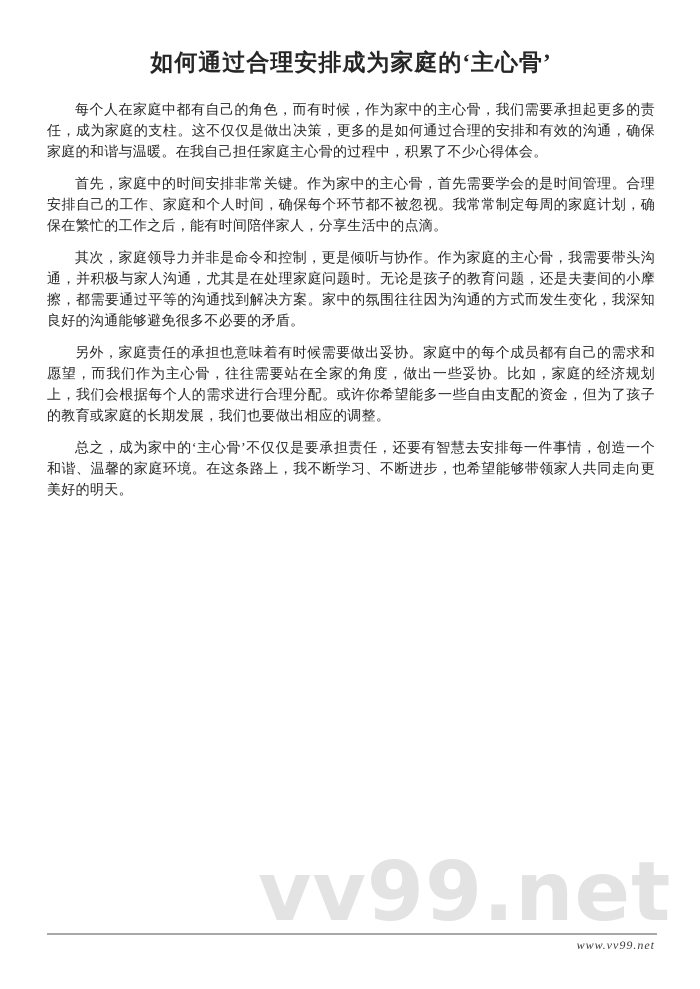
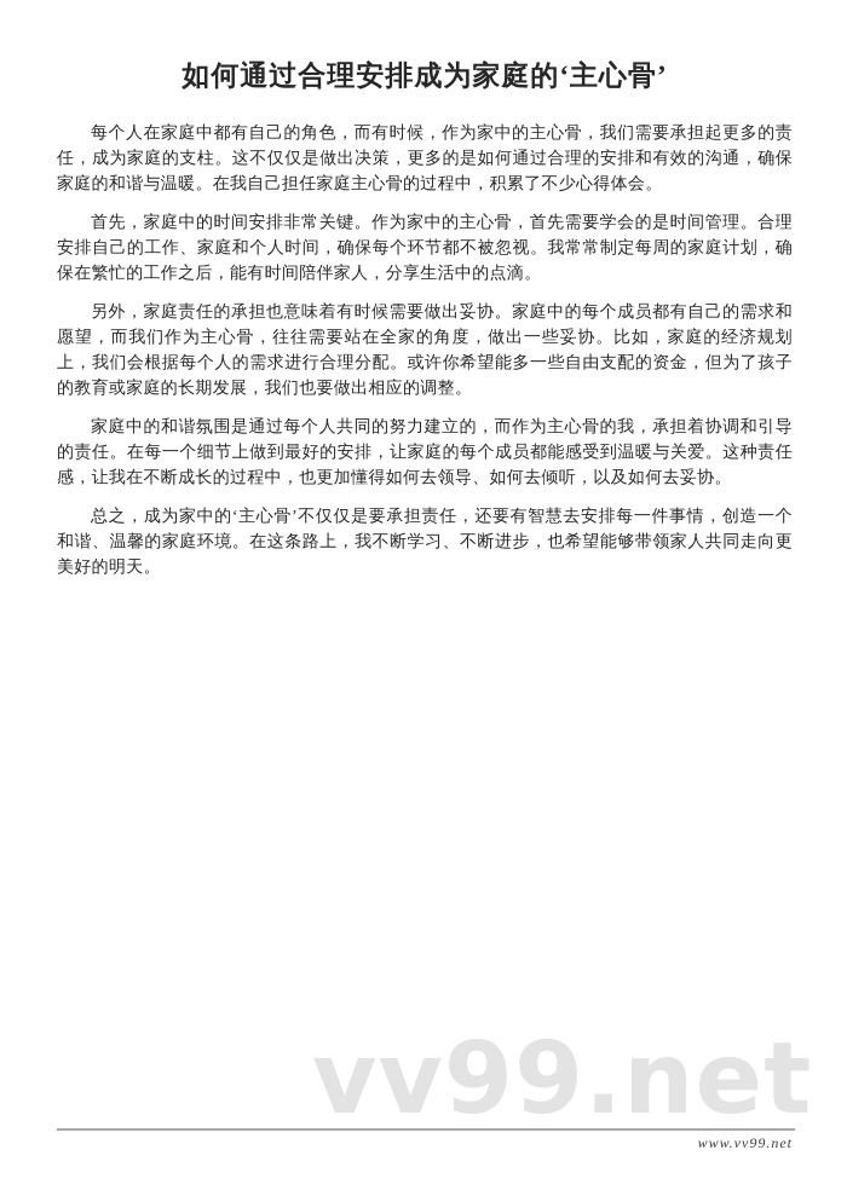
  vv99.net
  如何通过合理安排成为家庭的‘主心骨’
  每个人在家庭中都有自己的角色，而有时候，作为家中的主心骨，我们需要承担起更多的责任，成为家庭的支柱。这不仅仅是做出决策，更多的是如何通过合理的安排和有效的沟通，确保家庭的和谐与温暖。在我自己担任家庭主心骨的过程中，积累了不少心得体会。
  首先，家庭中的时间安排非常关键。作为家中的主心骨，首先需要学会的是时间管理。合理安排自己的工作、家庭和个人时间，确保每个环节都不被忽视。我常常制定每周的家庭计划，确保在繁忙的工作之后，能有时间陪伴家人，分享生活中的点滴。
- 其次，家庭领导力并非是命令和控制，更是倾听与协作。作为家庭的主心骨，我需要带头沟通，并积极与家人沟通，尤其是在处理家庭问题时。无论是孩子的教育问题，还是夫妻间的小摩擦，都需要通过平等的沟通找到解决方案。家中的氛围往往因为沟通的方式而发生变化，我深知良好的沟通能够避免很多不必要的矛盾。
  另外，家庭责任的承担也意味着有时候需要做出妥协。家庭中的每个成员都有自己的需求和愿望，而我们作为主心骨，往往需要站在全家的角度，做出一些妥协。比如，家庭的经济规划上，我们会根据每个人的需求进行合理分配。或许你希望能多一些自由支配的资金，但为了孩子的教育或家庭的长期发展，我们也要做出相应的调整。
+ 家庭中的和谐氛围是通过每个人共同的努力建立的，而作为主心骨的我，承担着协调和引导的责任。在每一个细节上做到最好的安排，让家庭的每个成员都能感受到温暖与关爱。这种责任感，让我在不断成长的过程中，也更加懂得如何去领导、如何去倾听，以及如何去妥协。
  总之，成为家中的‘主心骨’不仅仅是要承担责任，还要有智慧去安排每一件事情，创造一个和谐、温馨的家庭环境。在这条路上，我不断学习、不断进步，也希望能够带领家人共同走向更美好的明天。
  www.vv99.net
